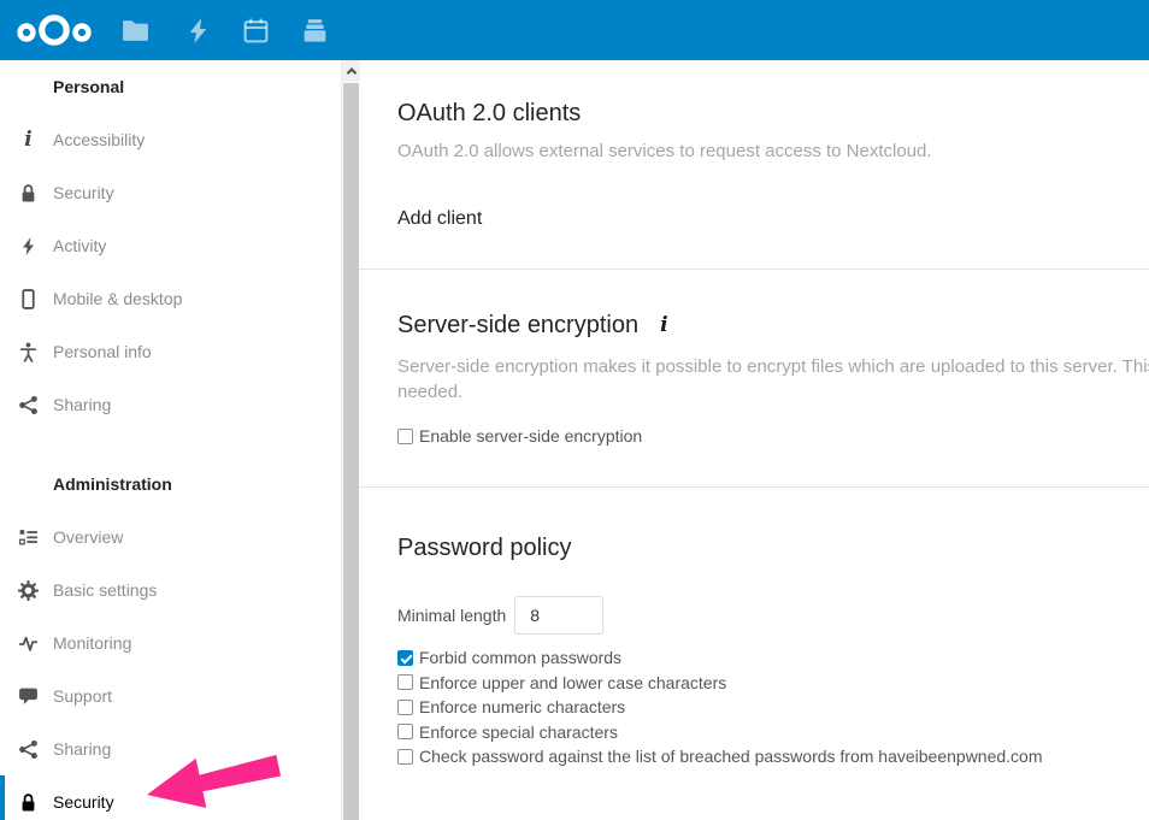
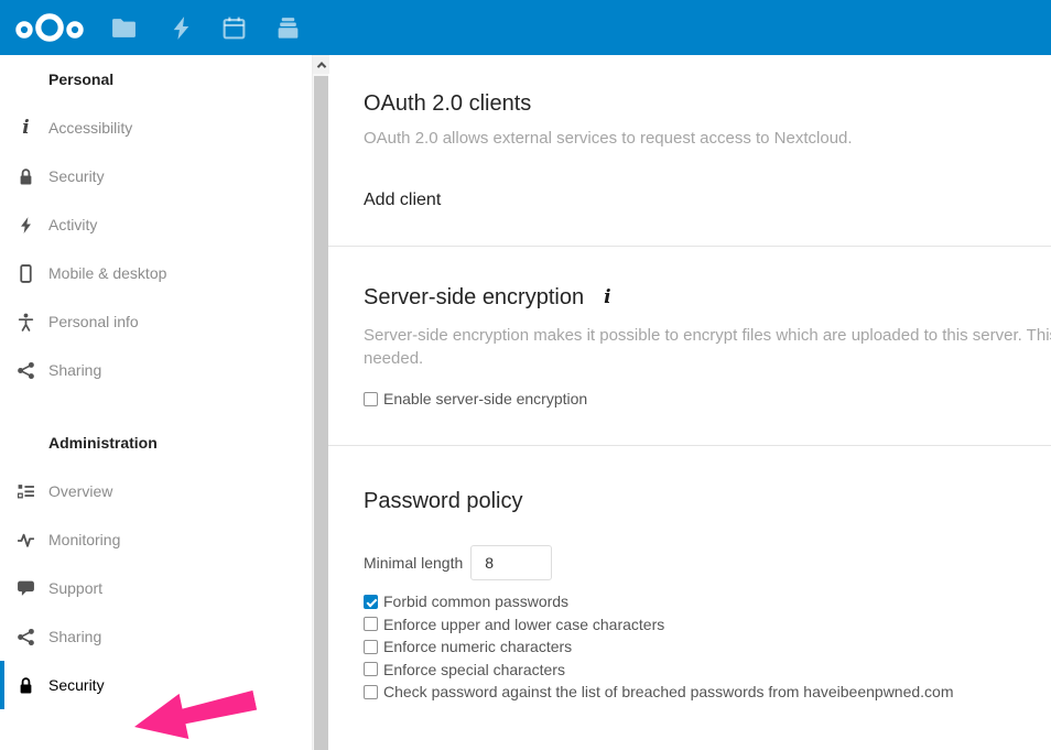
  Personal
  i
  Accessibility
  Security
  Activity
  Mobile & desktop
  Personal info
  Sharing
  Administration
  Overview
- Basic settings
  Monitoring
  Support
  Sharing
  Security
  OAuth 2.0 clients
  OAuth 2.0 allows external services to request access to Nextcloud.
  Add client
  Server-side encryption
  i
  needed.
  Enable server-side encryption
  Password policy
  Minimal length
  8
  Forbid common passwords
  Enforce upper and lower case characters
  Enforce numeric characters
  Enforce special characters
  Check password against the list of breached passwords from haveibeenpwned.com
